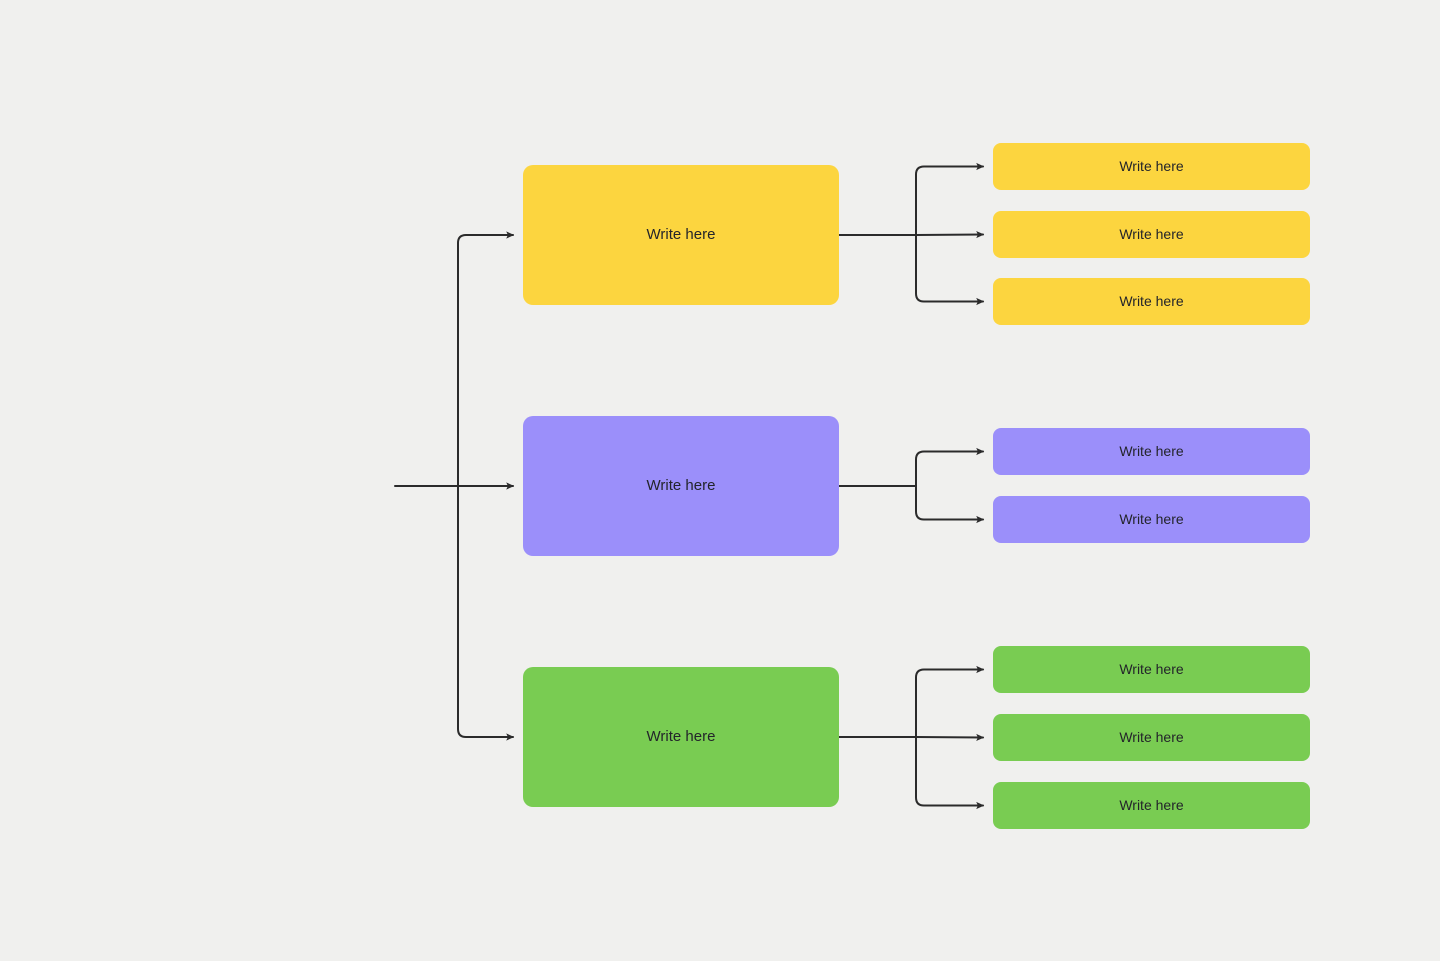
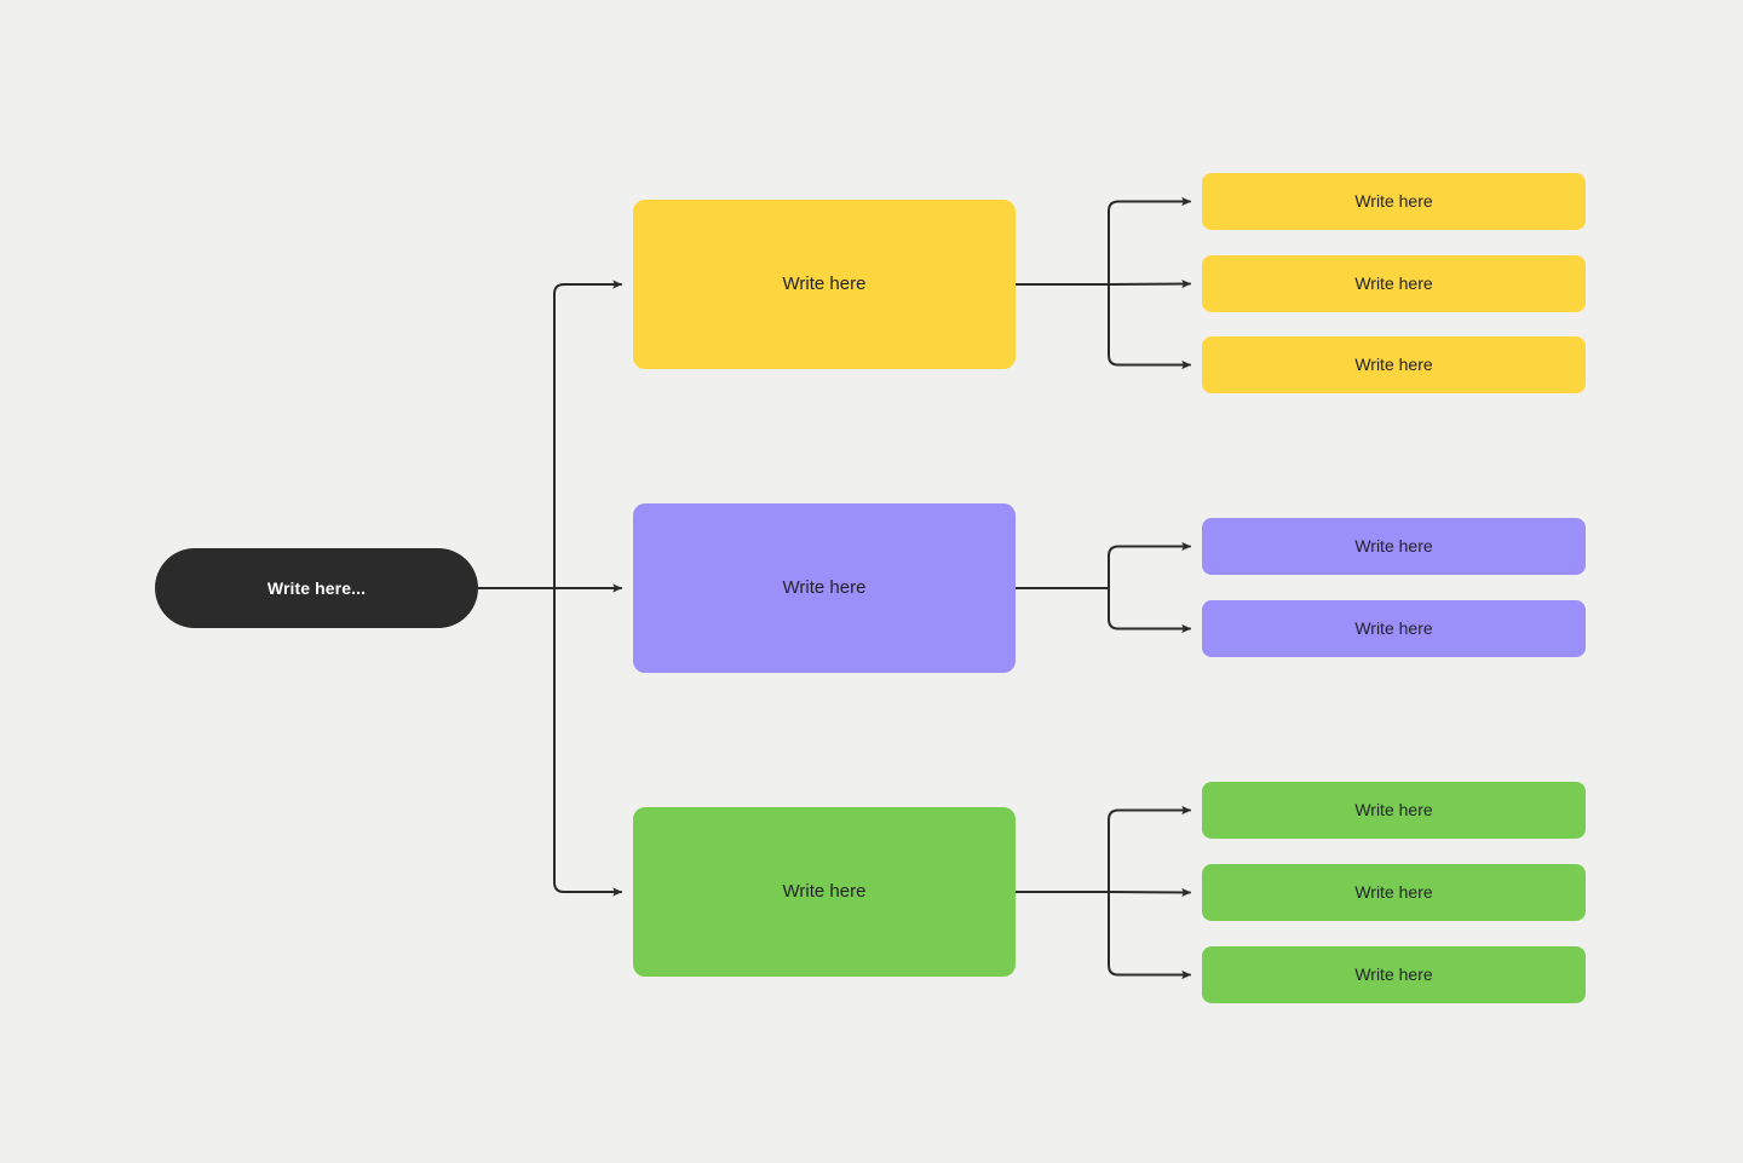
+ Write here...
  Write here
  Write here
  Write here
  Write here
  Write here
  Write here
  Write here
  Write here
  Write here
  Write here
  Write here
